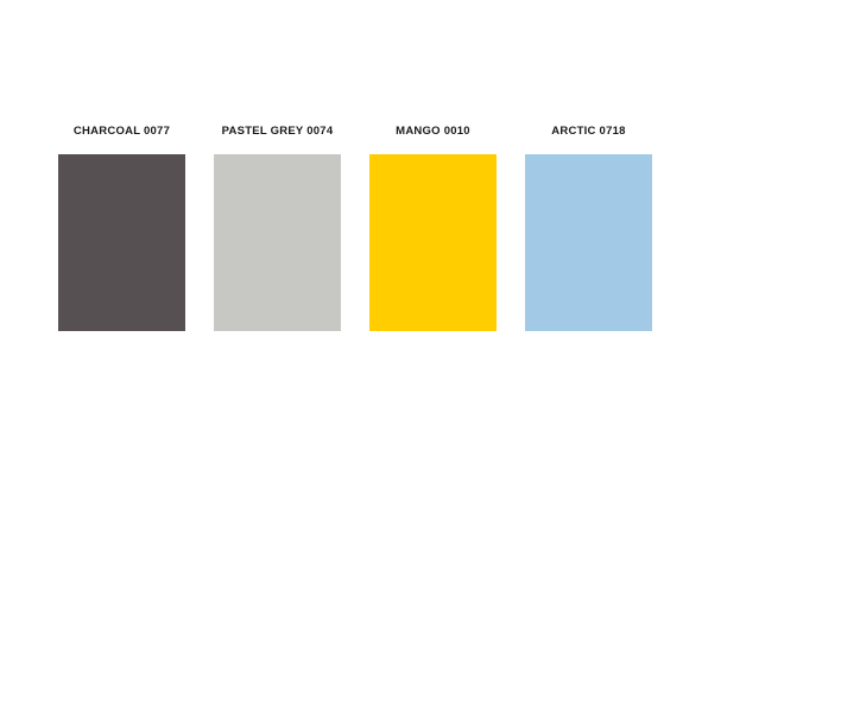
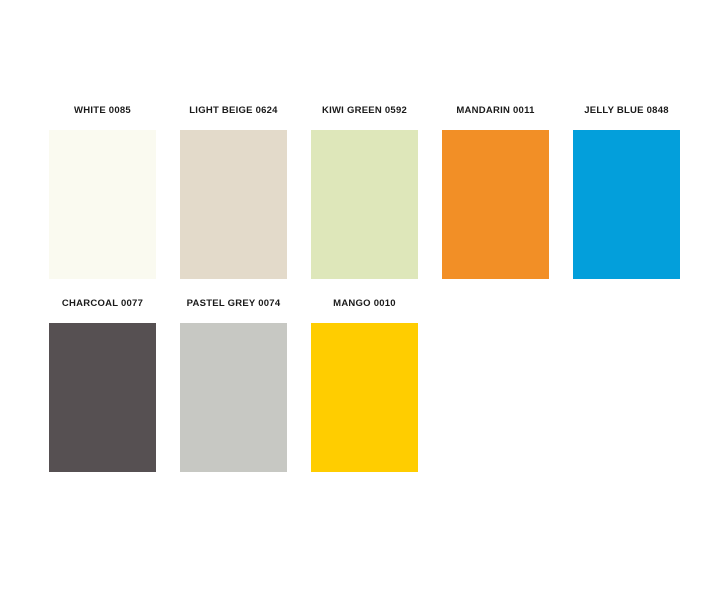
+ WHITE 0085
+ LIGHT BEIGE 0624
+ KIWI GREEN 0592
+ MANDARIN 0011
+ JELLY BLUE 0848
  CHARCOAL 0077
  PASTEL GREY 0074
  MANGO 0010
- ARCTIC 0718
